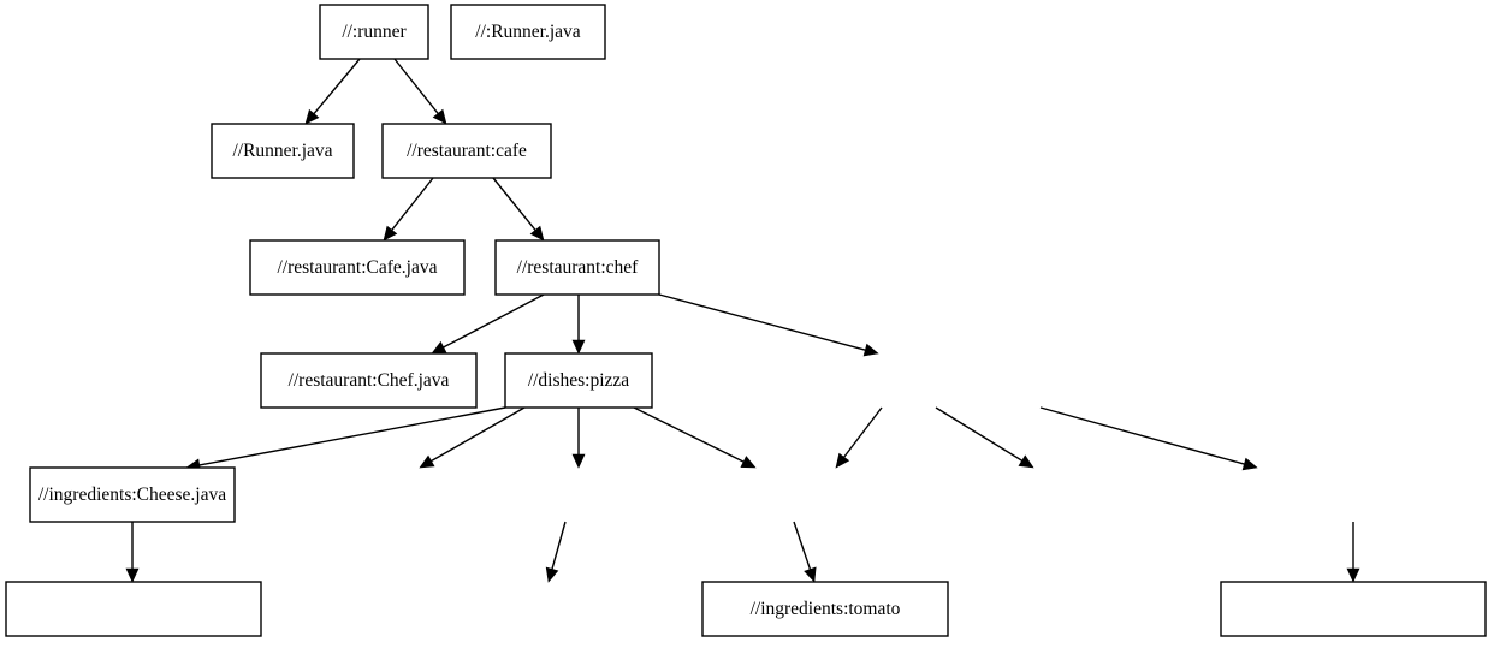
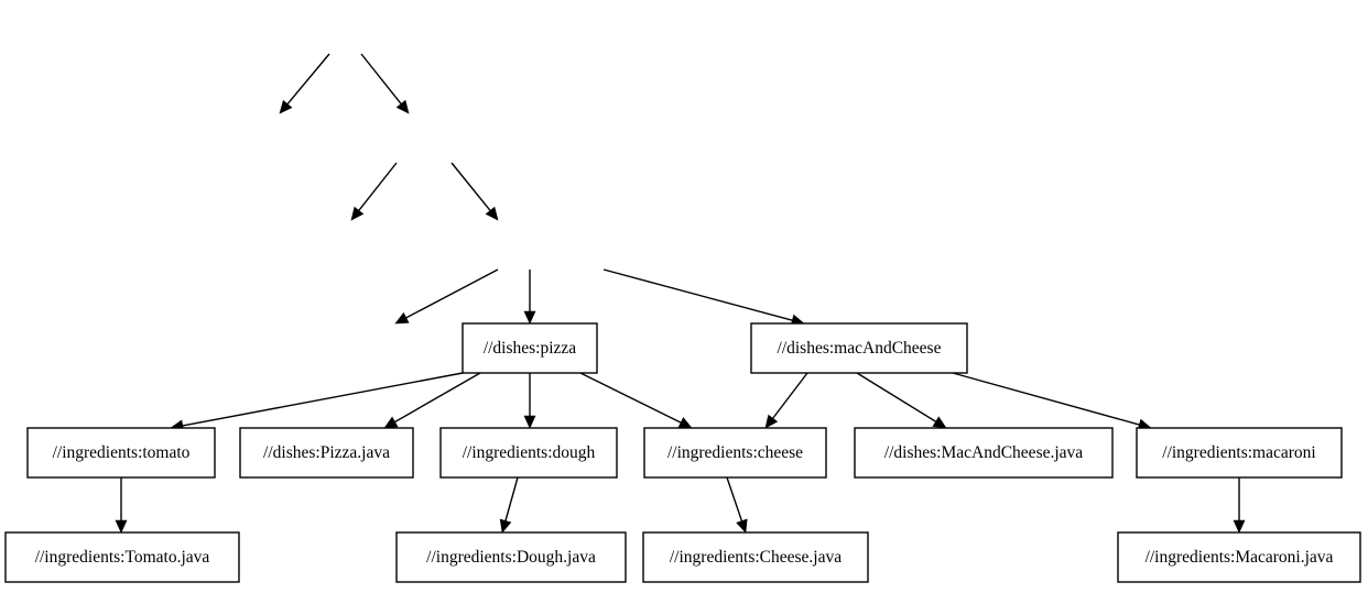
- //:runner
- //:Runner.java
- //Runner.java
- //restaurant:cafe
- //restaurant:Cafe.java
- //restaurant:chef
- //restaurant:Chef.java
  //dishes:pizza
+ //dishes:macAndCheese
- //ingredients:Cheese.java
+ //ingredients:tomato
+ //dishes:Pizza.java
+ //ingredients:dough
+ //ingredients:cheese
+ //dishes:MacAndCheese.java
+ //ingredients:macaroni
+ //ingredients:Tomato.java
+ //ingredients:Dough.java
- //ingredients:tomato
+ //ingredients:Cheese.java
+ //ingredients:Macaroni.java
